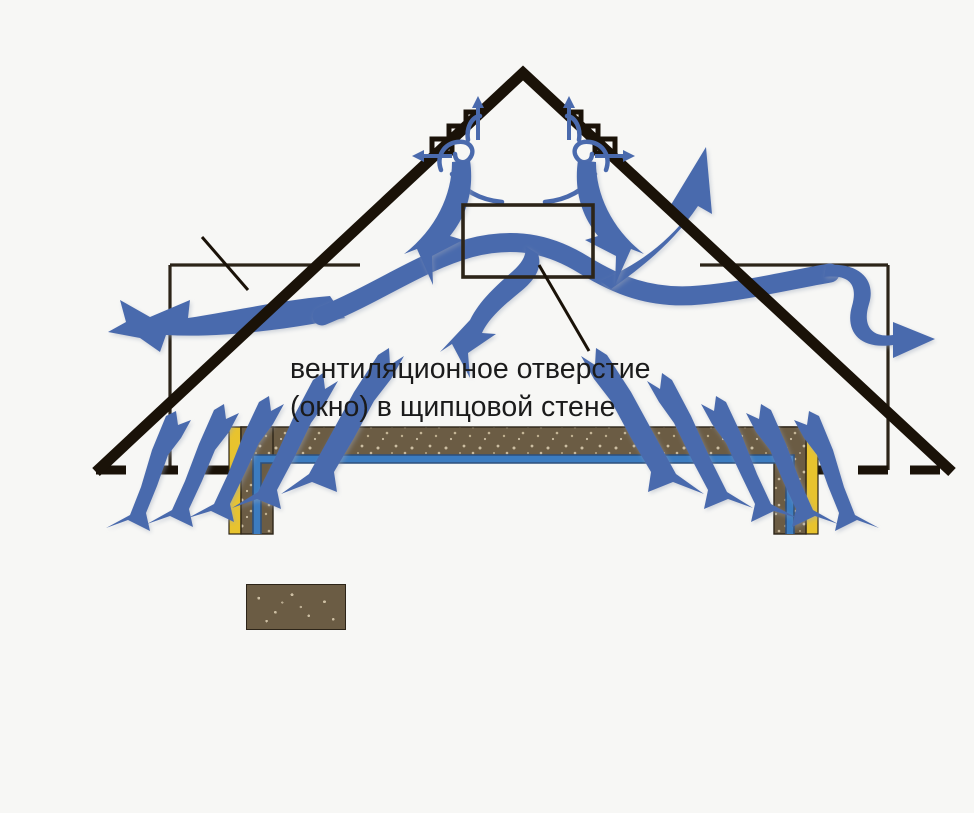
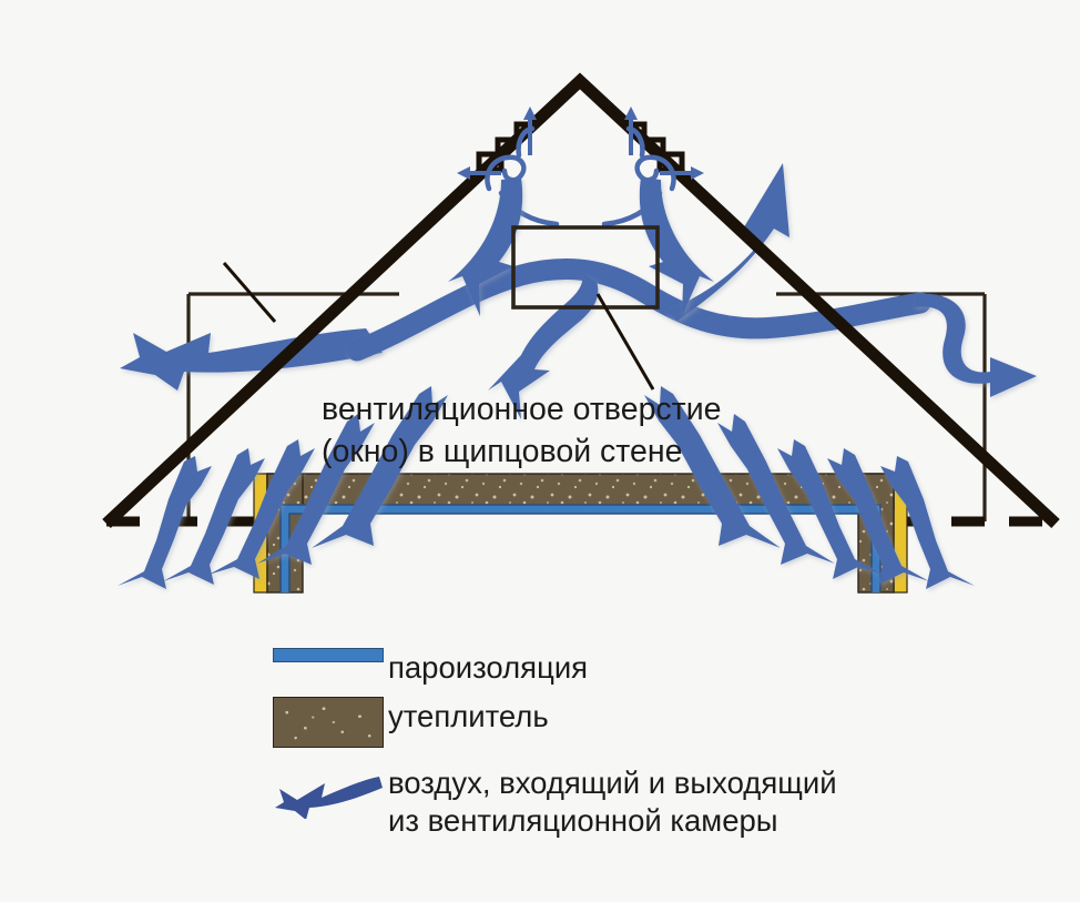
  вентиляционное отверстие
  (окно) в щипцовой стене
+ пароизоляция
+ утеплитель
+ воздух, входящий и выходящий
+ из вентиляционной камеры
